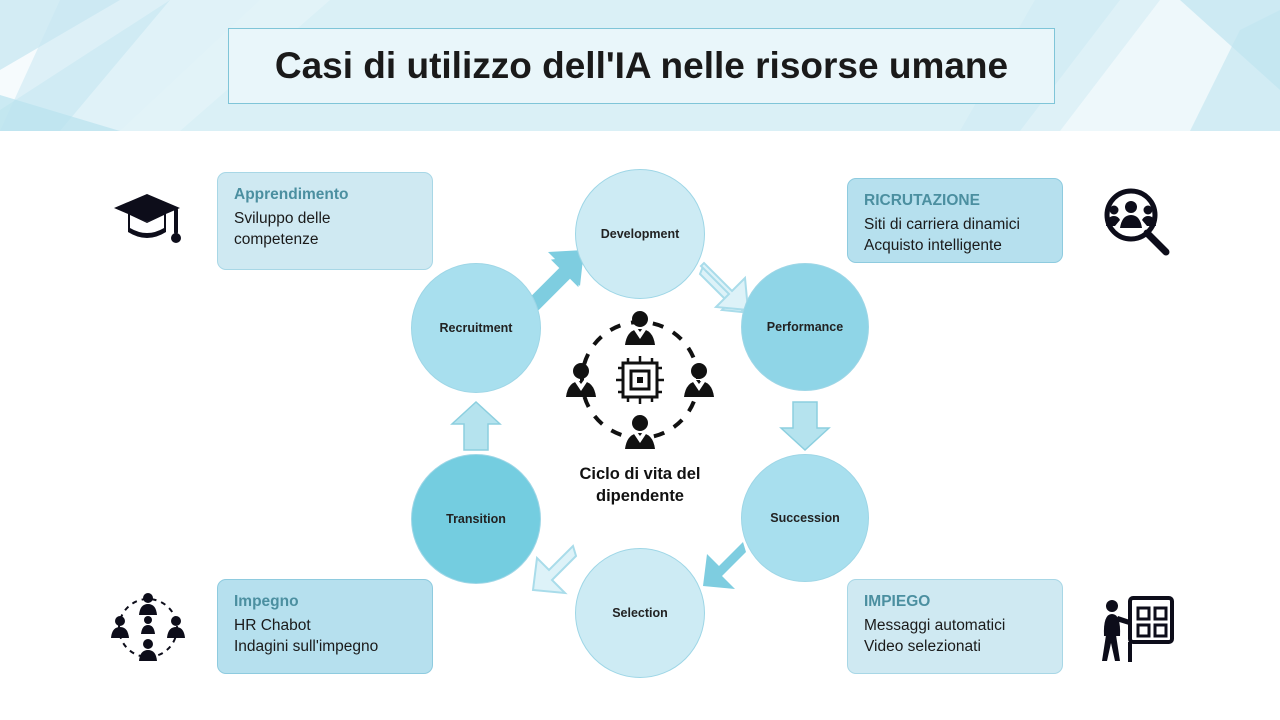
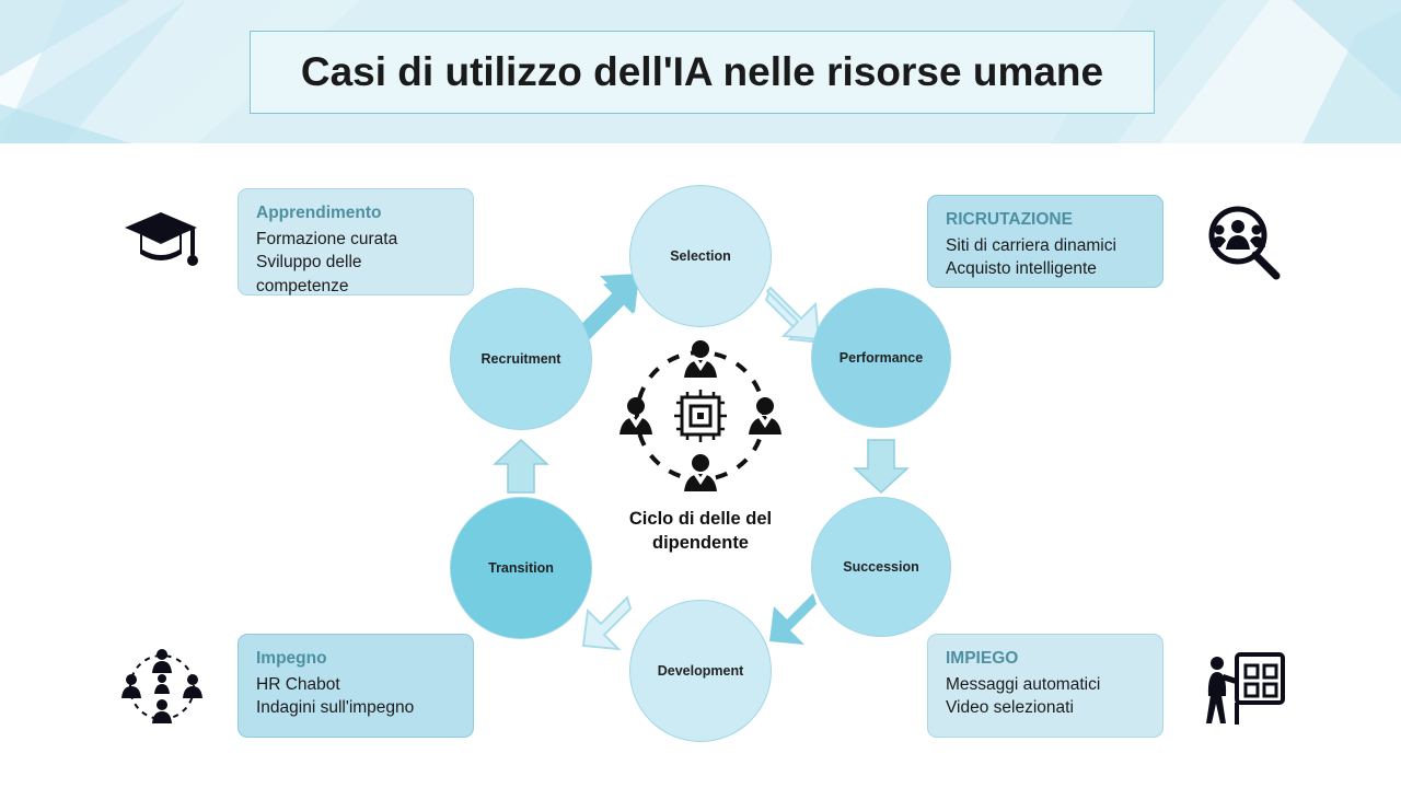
  Casi di utilizzo dell'IA nelle risorse umane
- Development
+ Selection
  Performance
  Succession
- Selection
+ Development
  Transition
  Recruitment
- Ciclo di vita del dipendente
+ Ciclo di delle del dipendente
  Apprendimento
+ Formazione curata
  Sviluppo delle
  competenze
  RICRUTAZIONE
  Siti di carriera dinamici
  Acquisto intelligente
  Impegno
  HR Chabot
  Indagini sull'impegno
  IMPIEGO
  Messaggi automatici
  Video selezionati
